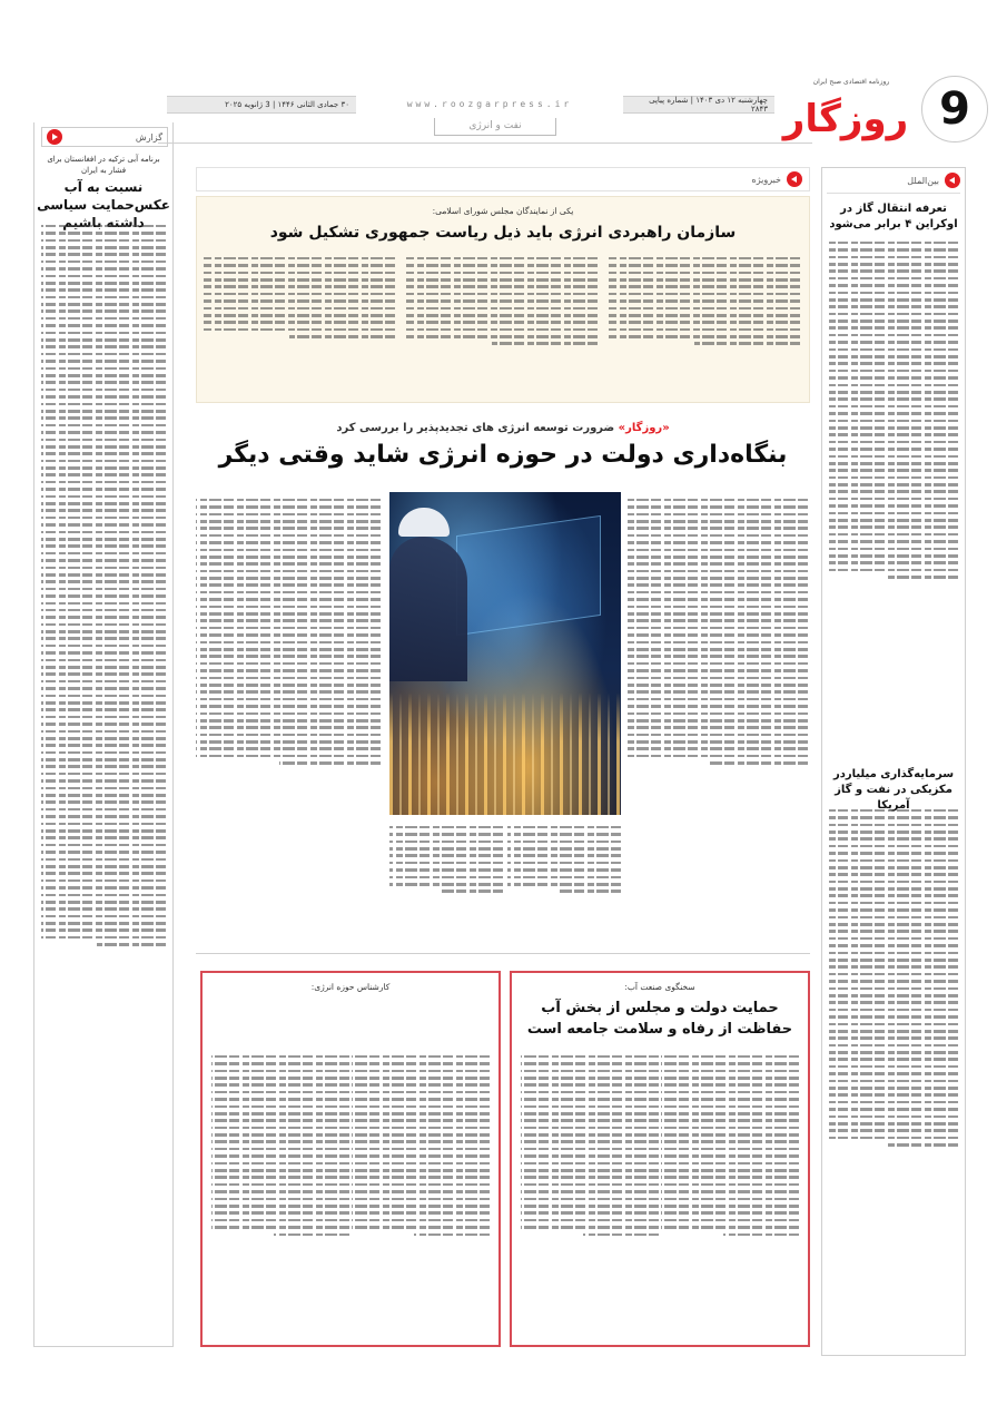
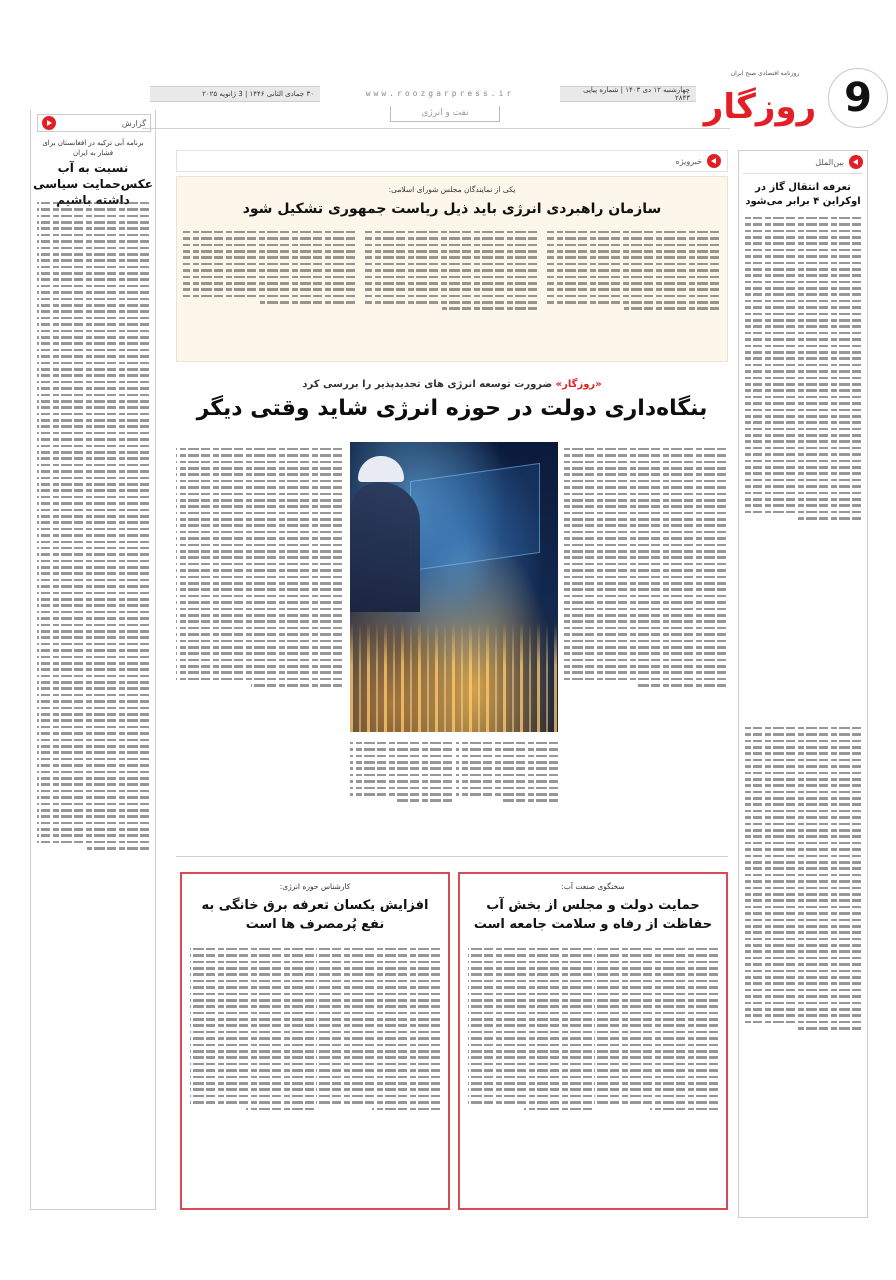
  9
  روزگار
  چهارشنبه ۱۲ دی ۱۴۰۳ | شماره پیاپی ۲۸۴۳
  www.roozgarpress.ir
  ۳۰ جمادی الثانی ۱۴۴۶ | 3 ژانویه ۲۰۲۵
  نفت و انرژی
  گزارش
  برنامه آبی ترکیه در افغانستان برای فشار به ایران
  نسبت به آب عکس‌حمایت سیاسی داشته باشیم
  بین‌الملل
  تعرفه انتقال گاز در اوکراین ۴ برابر می‌شود
- سرمایه‌گذاری میلیاردر مکزیکی در نفت و گاز آمریکا
  خبرویژه
  یکی از نمایندگان مجلس شورای اسلامی:
  سازمان راهبردی انرژی باید ذیل ریاست جمهوری تشکیل شود
  «روزگار» ضرورت توسعه انرژی های تجدیدپذیر را بررسی کرد
  بنگاه‌داری دولت در حوزه انرژی شاید وقتی دیگر
  سخنگوی صنعت آب:
  حمایت دولت و مجلس از بخش آب حفاظت از رفاه و سلامت جامعه است
  کارشناس حوزه انرژی:
+ افزایش یکسان تعرفه برق خانگی به نفع پُرمصرف ها است
